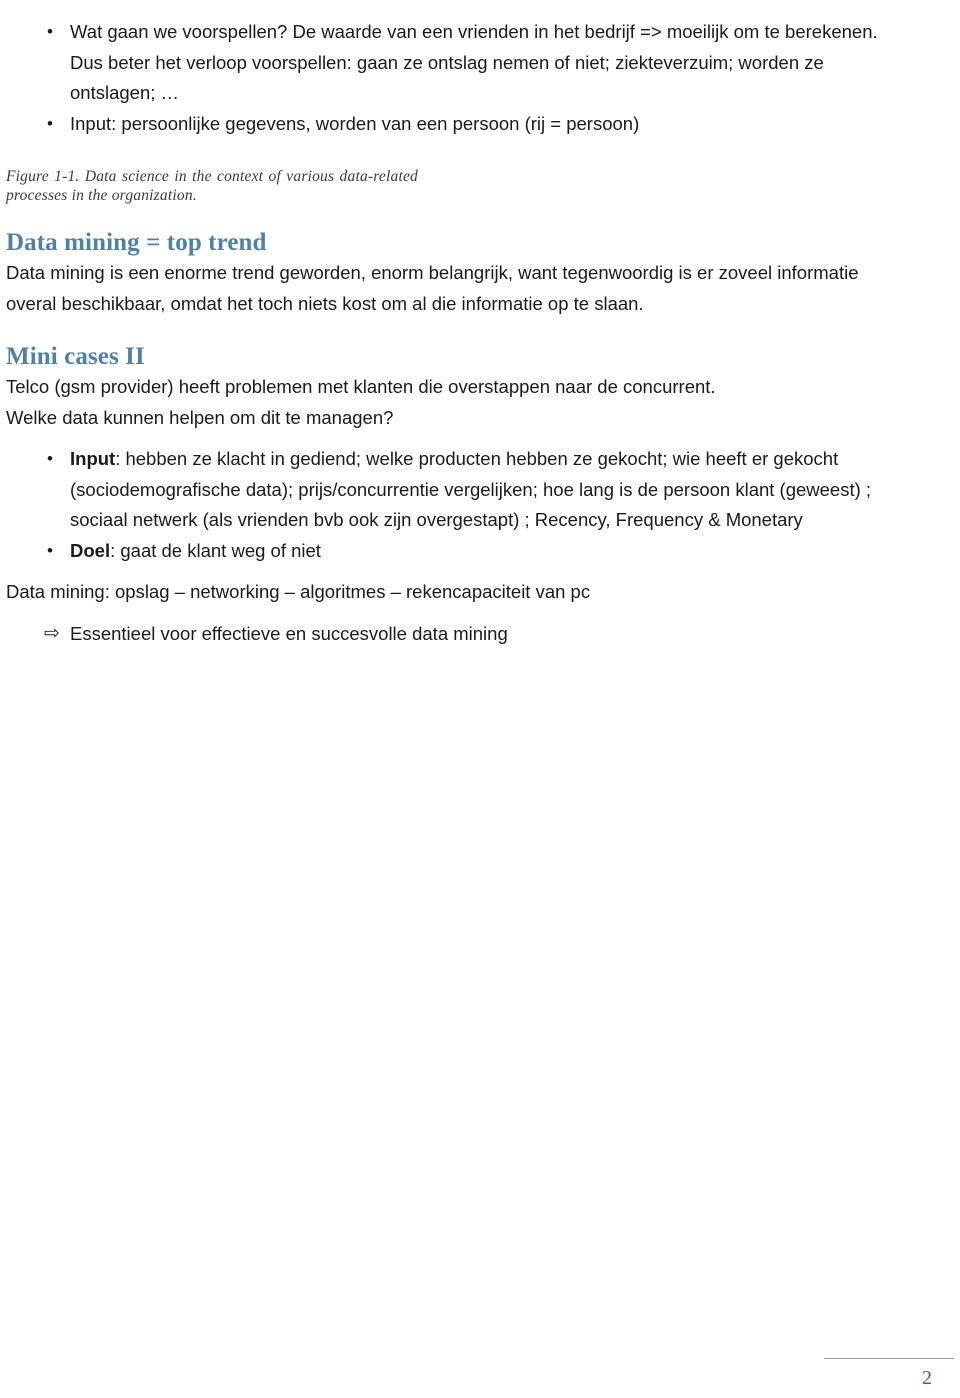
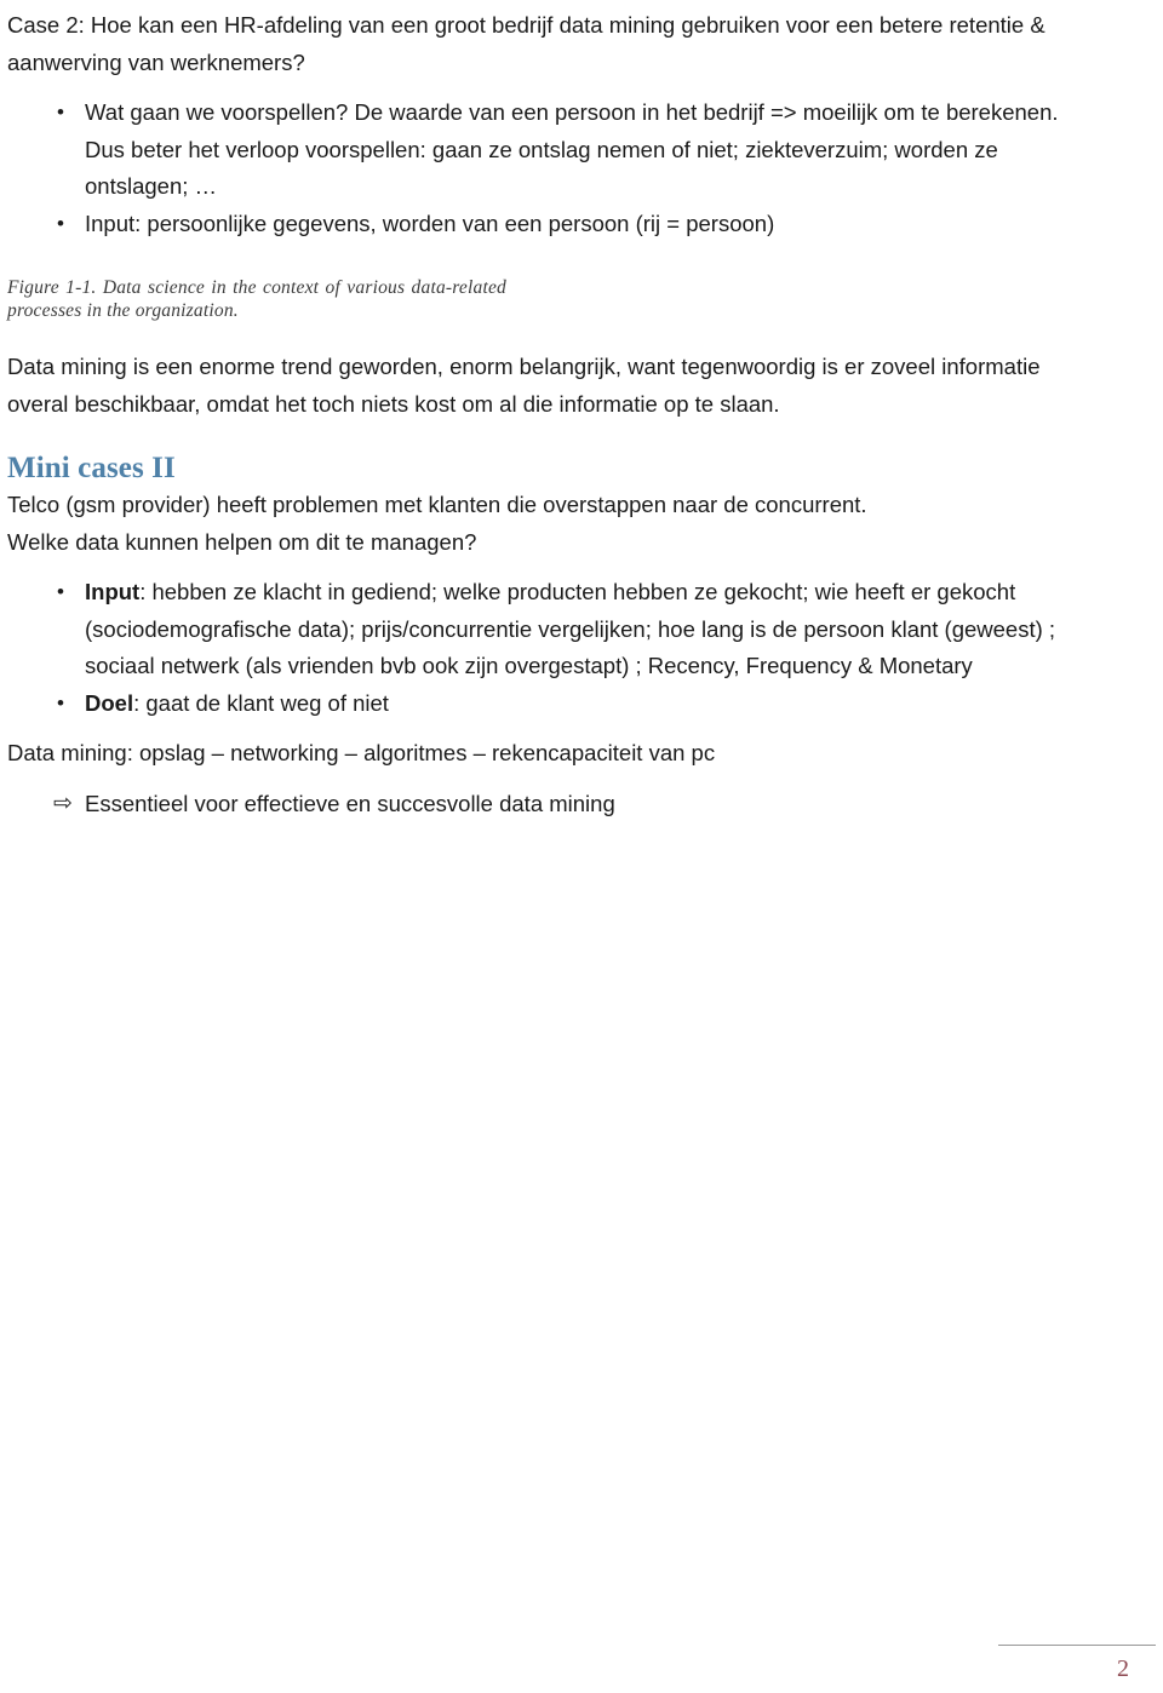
+ Case 2: Hoe kan een HR-afdeling van een groot bedrijf data mining gebruiken voor een betere retentie & aanwerving van werknemers?
  •
- Wat gaan we voorspellen? De waarde van een vrienden in het bedrijf => moeilijk om te berekenen. Dus beter het verloop voorspellen: gaan ze ontslag nemen of niet; ziekteverzuim; worden ze ontslagen; …
+ Wat gaan we voorspellen? De waarde van een persoon in het bedrijf => moeilijk om te berekenen. Dus beter het verloop voorspellen: gaan ze ontslag nemen of niet; ziekteverzuim; worden ze ontslagen; …
  •
  Input: persoonlijke gegevens, worden van een persoon (rij = persoon)
  Figure 1-1. Data science in the context of various data-related processes in the organization.
- Data mining = top trend
  Data mining is een enorme trend geworden, enorm belangrijk, want tegenwoordig is er zoveel informatie overal beschikbaar, omdat het toch niets kost om al die informatie op te slaan.
  Mini cases II
  Telco (gsm provider) heeft problemen met klanten die overstappen naar de concurrent.
  Welke data kunnen helpen om dit te managen?
  •
  Input: hebben ze klacht in gediend; welke producten hebben ze gekocht; wie heeft er gekocht (sociodemografische data); prijs/concurrentie vergelijken; hoe lang is de persoon klant (geweest) ; sociaal netwerk (als vrienden bvb ook zijn overgestapt) ; Recency, Frequency & Monetary
  •
  Doel: gaat de klant weg of niet
  Data mining: opslag – networking – algoritmes – rekencapaciteit van pc
  ⇨
  Essentieel voor effectieve en succesvolle data mining
  2
